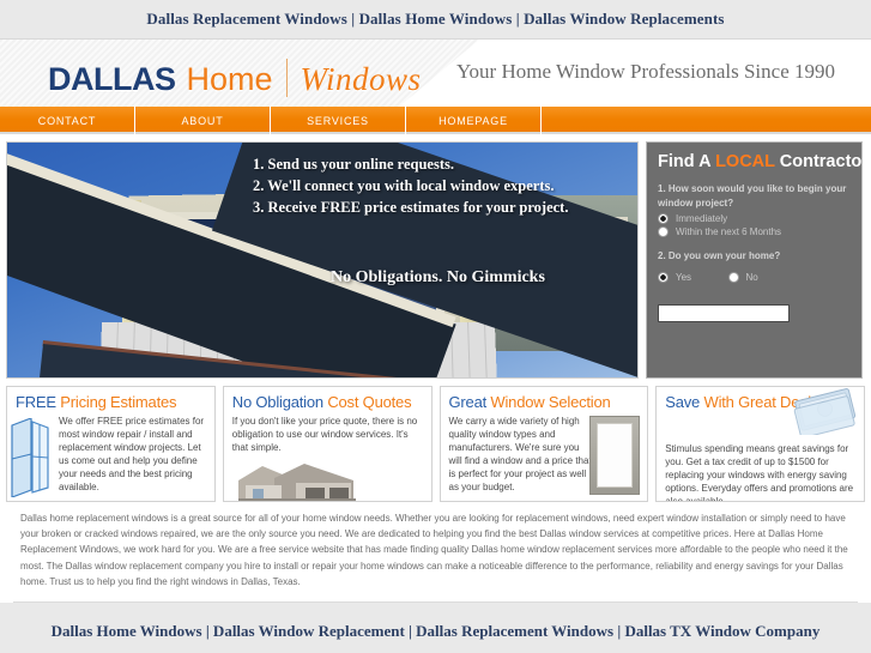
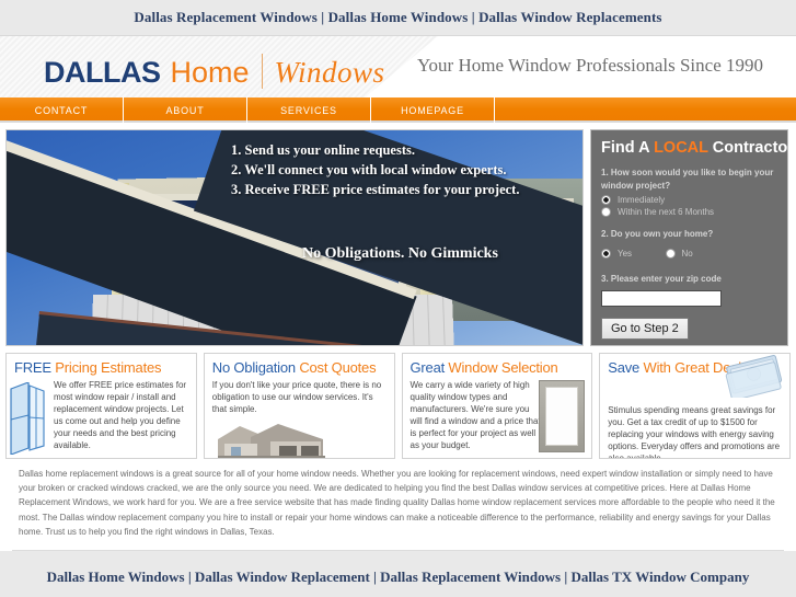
  Dallas Replacement Windows | Dallas Home Windows | Dallas Window Replacements
  DALLAS
  Home
  Windows
  Your Home Window Professionals Since 1990
  CONTACT
  ABOUT
  SERVICES
  HOMEPAGE
  1. Send us your online requests.
  2. We'll connect you with local window experts.
  3. Receive FREE price estimates for your project.
  No Obligations. No Gimmicks
  Find A LOCAL Contractor
  1. How soon would you like to begin your window project?
  Immediately
  Within the next 6 Months
  2. Do you own your home?
  Yes
  No
+ 3. Please enter your zip code
+ Go to Step 2
  FREE Pricing Estimates
  We offer FREE price estimates for most window repair / install and replacement window projects. Let us come out and help you define your needs and the best pricing available.
  No Obligation Cost Quotes
  If you don't like your price quote, there is no obligation to use our window services. It's that simple.
  Great Window Selection
  We carry a wide variety of high quality window types and manufacturers. We're sure you will find a window and a price tha is perfect for your project as well as your budget.
  Save With Great D
  Stimulus spending means great savings for you. Get a tax credit of up to $1500 for replacing your windows with energy saving options. Everyday offers and promotions are also available.
- Dallas home replacement windows is a great source for all of your home window needs. Whether you are looking for replacement windows, need expert window installation or simply need to have your broken or cracked windows repaired, we are the only source you need. We are dedicated to helping you find the best Dallas window services at competitive prices. Here at Dallas Home Replacement Windows, we work hard for you. We are a free service website that has made finding quality Dallas home window replacement services more affordable to the people who need it the most. The Dallas window replacement company you hire to install or repair your home windows can make a noticeable difference to the performance, reliability and energy savings for your Dallas home. Trust us to help you find the right windows in Dallas, Texas.
+ Dallas home replacement windows is a great source for all of your home window needs. Whether you are looking for replacement windows, need expert window installation or simply need to have your broken or cracked windows cracked, we are the only source you need. We are dedicated to helping you find the best Dallas window services at competitive prices. Here at Dallas Home Replacement Windows, we work hard for you. We are a free service website that has made finding quality Dallas home window replacement services more affordable to the people who need it the most. The Dallas window replacement company you hire to install or repair your home windows can make a noticeable difference to the performance, reliability and energy savings for your Dallas home. Trust us to help you find the right windows in Dallas, Texas.
  Dallas Home Windows | Dallas Window Replacement | Dallas Replacement Windows | Dallas TX Window Company
